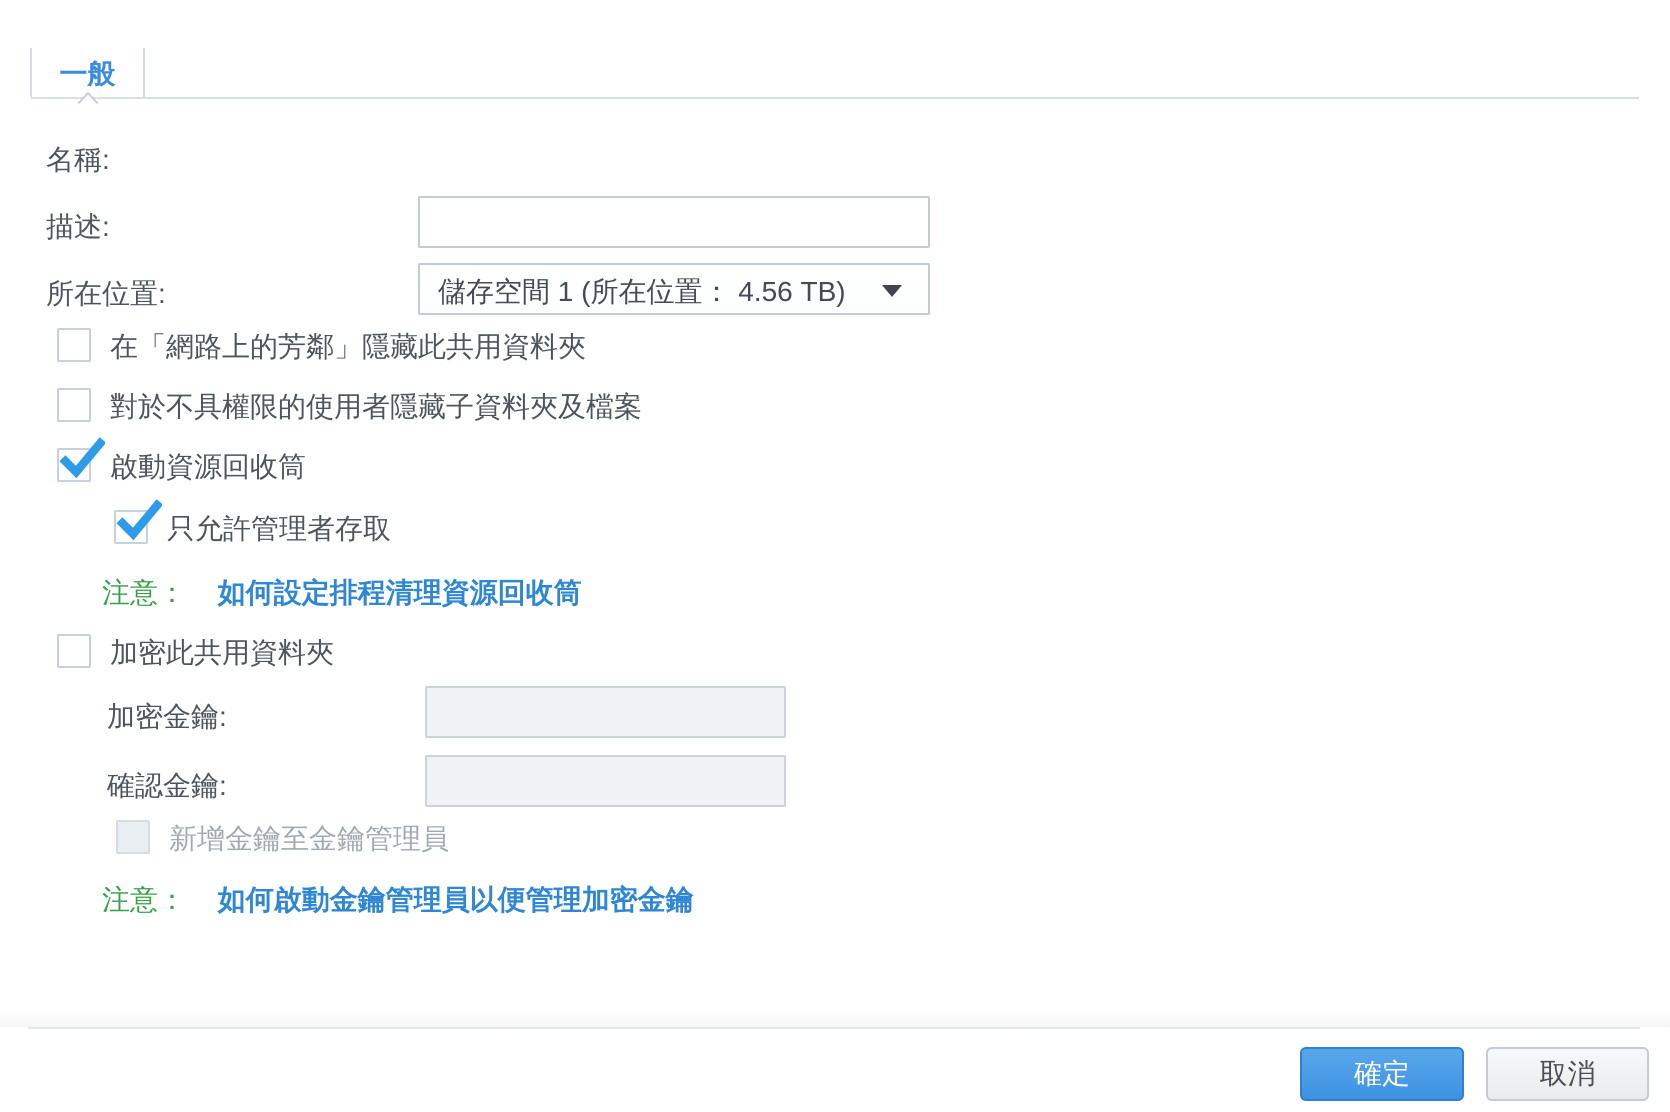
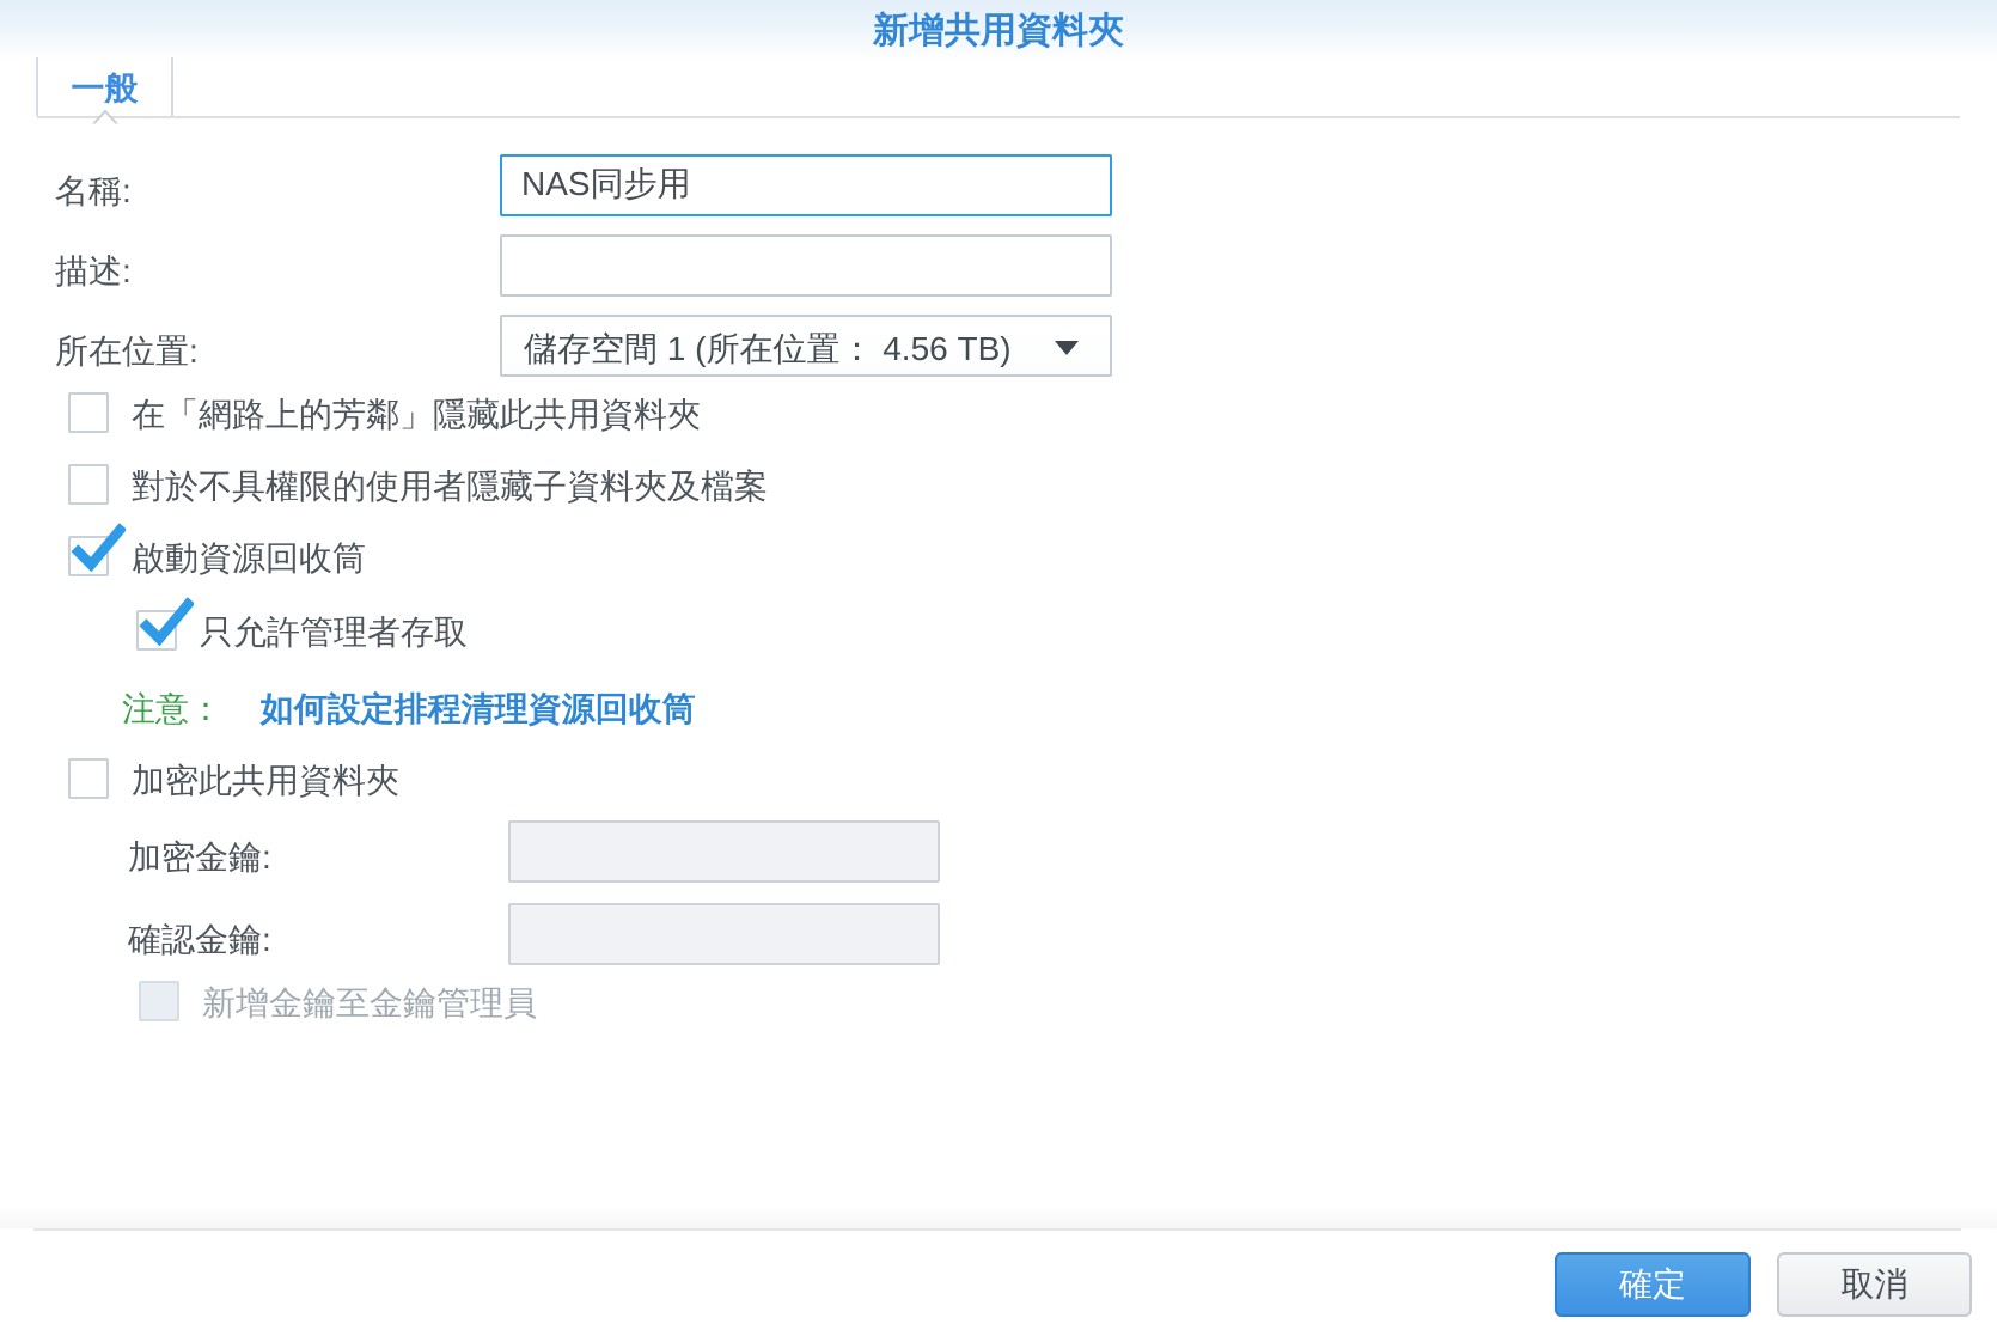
+ 新增共用資料夾
  一般
  名稱:
+ NAS同步用
  描述:
  所在位置:
  儲存空間 1 (所在位置： 4.56 TB)
  在「網路上的芳鄰」隱藏此共用資料夾
  對於不具權限的使用者隱藏子資料夾及檔案
  啟動資源回收筒
  只允許管理者存取
  注意： 如何設定排程清理資源回收筒
  加密此共用資料夾
  加密金鑰:
  確認金鑰:
  新增金鑰至金鑰管理員
- 注意： 如何啟動金鑰管理員以便管理加密金鑰
  確定
  取消
